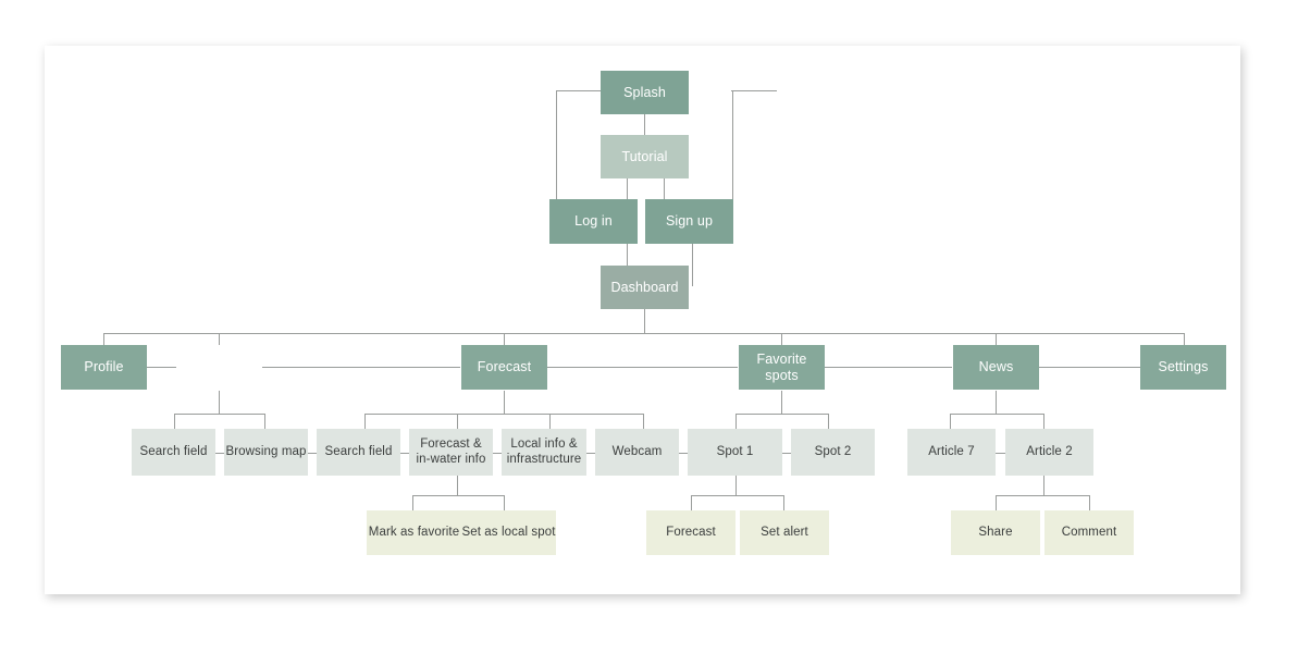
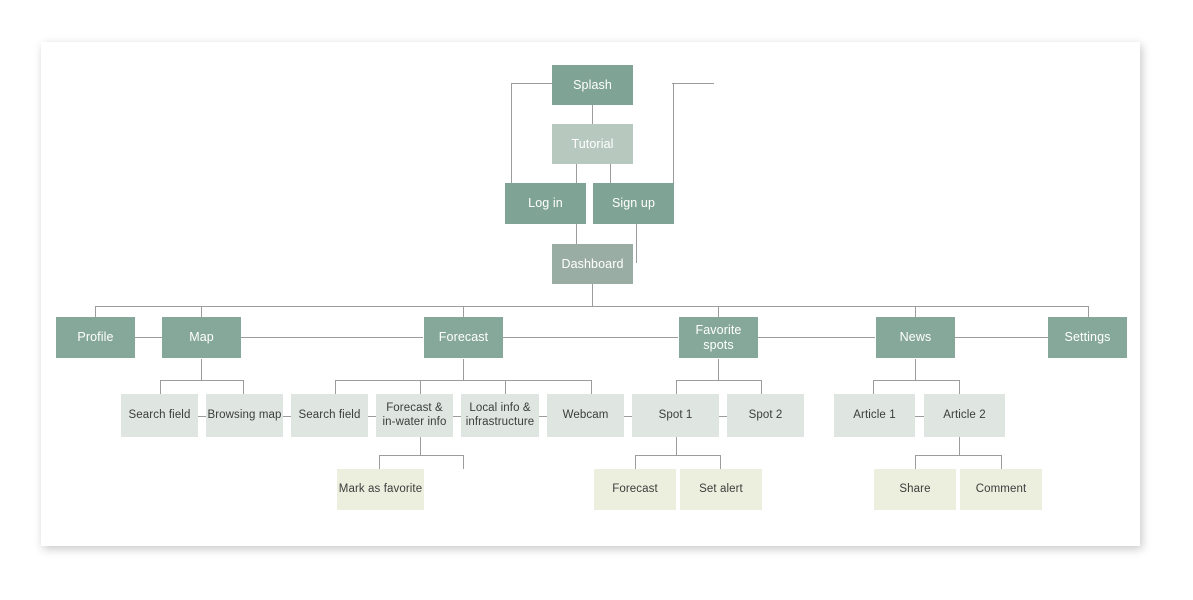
  Splash
  Tutorial
  Log in
  Sign up
  Dashboard
  Profile
+ Map
  Forecast
  Favorite
  spots
  News
  Settings
  Search field
  Browsing map
  Search field
  Forecast &
  in-water info
  Local info &
  infrastructure
  Webcam
  Spot 1
  Spot 2
- Article 7
+ Article 1
  Article 2
  Mark as favorite
- Set as local spot
  Forecast
  Set alert
  Share
  Comment
